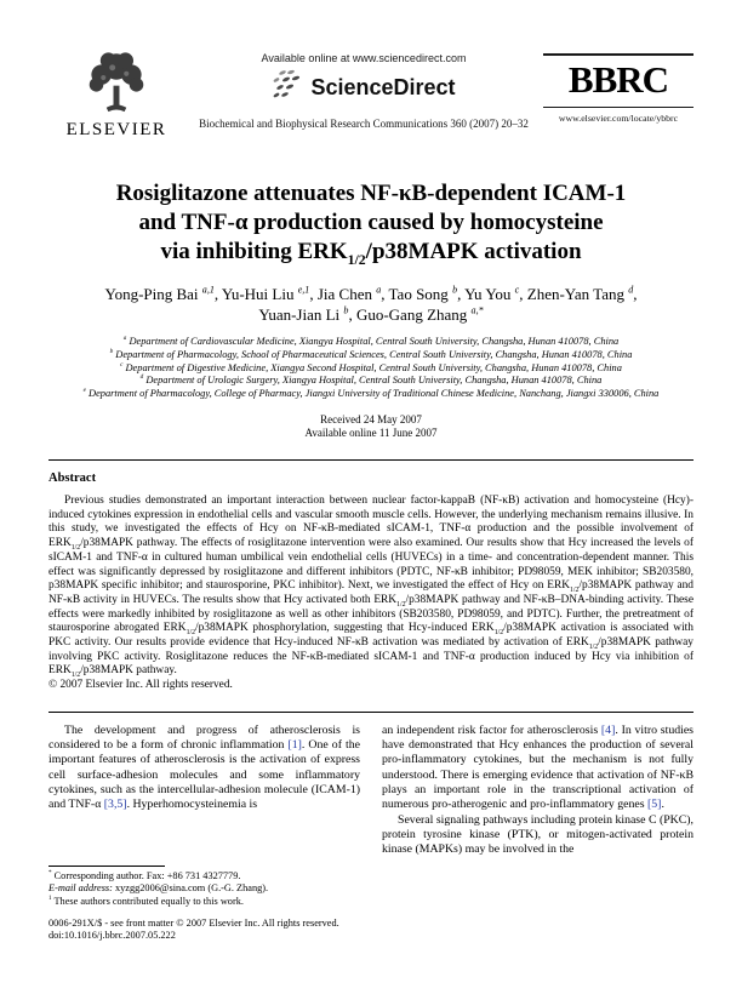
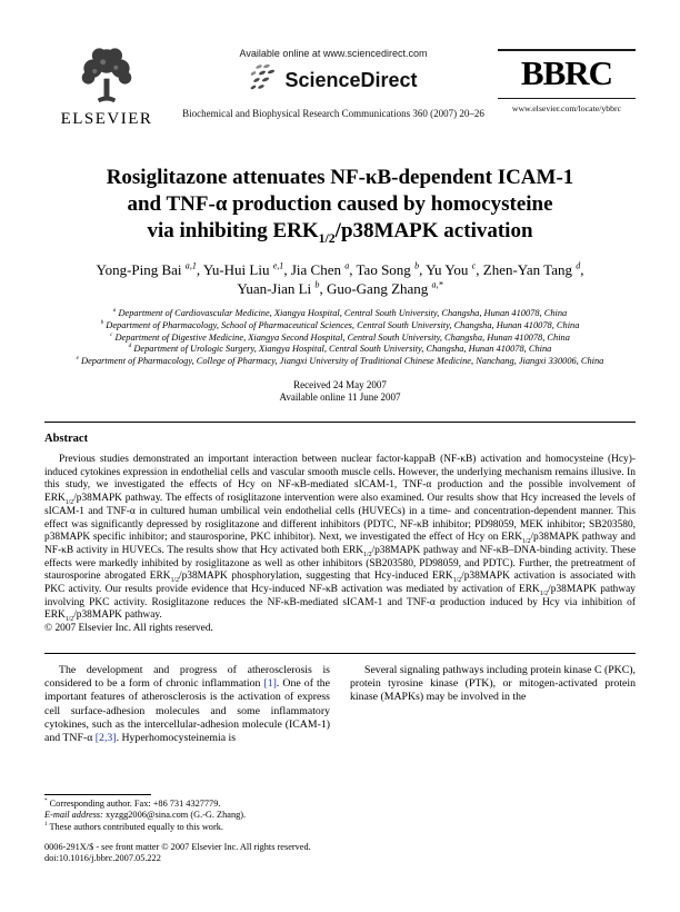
  ELSEVIER
  Available online at www.sciencedirect.com
  ScienceDirect
- Biochemical and Biophysical Research Communications 360 (2007) 20–32
+ Biochemical and Biophysical Research Communications 360 (2007) 20–26
  BBRC
  www.elsevier.com/locate/ybbrc
  Rosiglitazone attenuates NF-κB-dependent ICAM-1
  and TNF-α production caused by homocysteine
  via inhibiting ERK1/2/p38MAPK activation
  Yong-Ping Bai a,1, Yu-Hui Liu e,1, Jia Chen a, Tao Song b, Yu You c, Zhen-Yan Tang d,
  Yuan-Jian Li b, Guo-Gang Zhang a,*
  Department of Cardiovascular Medicine, Xiangya Hospital, Central South University, Changsha, Hunan 410078, China
  Department of Pharmacology, School of Pharmaceutical Sciences, Central South University, Changsha, Hunan 410078, China
  Department of Digestive Medicine, Xiangya Second Hospital, Central South University, Changsha, Hunan 410078, China
  Department of Urologic Surgery, Xiangya Hospital, Central South University, Changsha, Hunan 410078, China
  Department of Pharmacology, College of Pharmacy, Jiangxi University of Traditional Chinese Medicine, Nanchang, Jiangxi 330006, China
  Received 24 May 2007
  Available online 11 June 2007
  Abstract
  Previous studies demonstrated an important interaction between nuclear factor-kappaB (NF-κB) activation and homocysteine (Hcy)-induced cytokines expression in endothelial cells and vascular smooth muscle cells. However, the underlying mechanism remains illusive. In this study, we investigated the effects of Hcy on NF-κB-mediated sICAM-1, TNF-α production and the possible involvement of ERK /p38MAPK pathway. The effects of rosiglitazone intervention were also examined. Our results show that Hcy increased the levels of sICAM-1 and TNF-α in cultured human umbilical vein endothelial cells (HUVECs) in a time- and concentration-dependent manner. This effect was significantly depressed by rosiglitazone and different inhibitors (PDTC, NF-κB inhibitor; PD98059, MEK inhibitor; SB203580, p38MAPK specific inhibitor; and staurosporine, PKC inhibitor). Next, we investigated the effect of Hcy on ERK /p38MAPK pathway and NF-κB activity in HUVECs. The results show that Hcy activated both ERK /p38MAPK pathway and NF-κB–DNA-binding activity. These effects were markedly inhibited by rosiglitazone as well as other inhibitors (SB203580, PD98059, and PDTC). Further, the pretreatment of staurosporine abrogated ERK /p38MAPK phosphorylation, suggesting that Hcy-induced ERK /p38MAPK activation is associated with PKC activity. Our results provide evidence that Hcy-induced NF-κB activation was mediated by activation of ERK /p38MAPK pathway involving PKC activity. Rosiglitazone reduces the NF-κB-mediated sICAM-1 and TNF-α production induced by Hcy via inhibition of ERK /p38MAPK pathway.
  © 2007 Elsevier Inc. All rights reserved.
- The development and progress of atherosclerosis is considered to be a form of chronic inflammation [1]. One of the important features of atherosclerosis is the activation of express cell surface-adhesion molecules and some inflammatory cytokines, such as the intercellular-adhesion molecule (ICAM-1) and TNF-α [3,5]. Hyperhomocysteinemia is
+ The development and progress of atherosclerosis is considered to be a form of chronic inflammation [1]. One of the important features of atherosclerosis is the activation of express cell surface-adhesion molecules and some inflammatory cytokines, such as the intercellular-adhesion molecule (ICAM-1) and TNF-α [2,3]. Hyperhomocysteinemia is
  Corresponding author. Fax: +86 731 4327779.
  E-mail address: xyzgg2006@sina.com (G.-G. Zhang).
  These authors contributed equally to this work.
- an independent risk factor for atherosclerosis [4]. In vitro studies have demonstrated that Hcy enhances the production of several pro-inflammatory cytokines, but the mechanism is not fully understood. There is emerging evidence that activation of NF-κB plays an important role in the transcriptional activation of numerous pro-atherogenic and pro-inflammatory genes [5].
  Several signaling pathways including protein kinase C (PKC), protein tyrosine kinase (PTK), or mitogen-activated protein kinase (MAPKs) may be involved in the
  0006-291X/$ - see front matter © 2007 Elsevier Inc. All rights reserved.
  doi:10.1016/j.bbrc.2007.05.222
